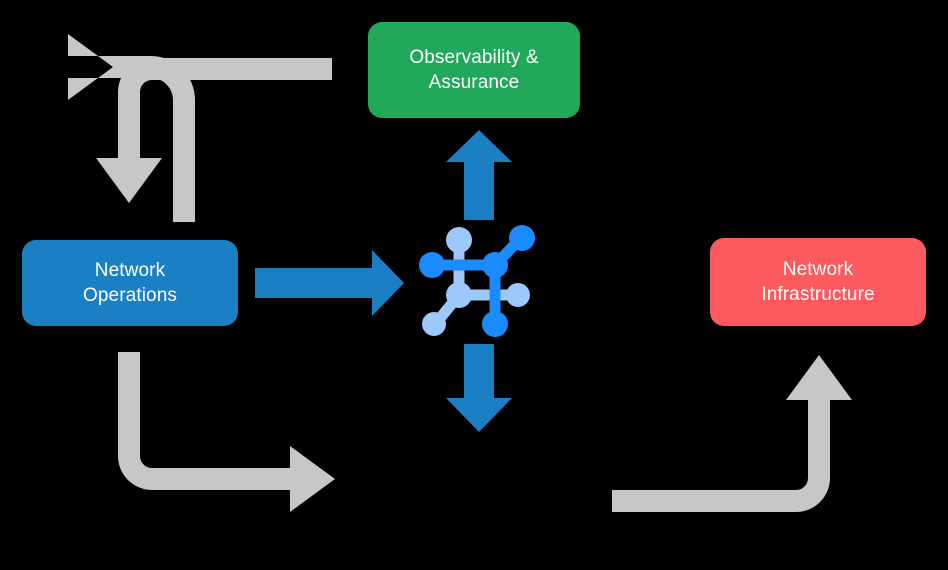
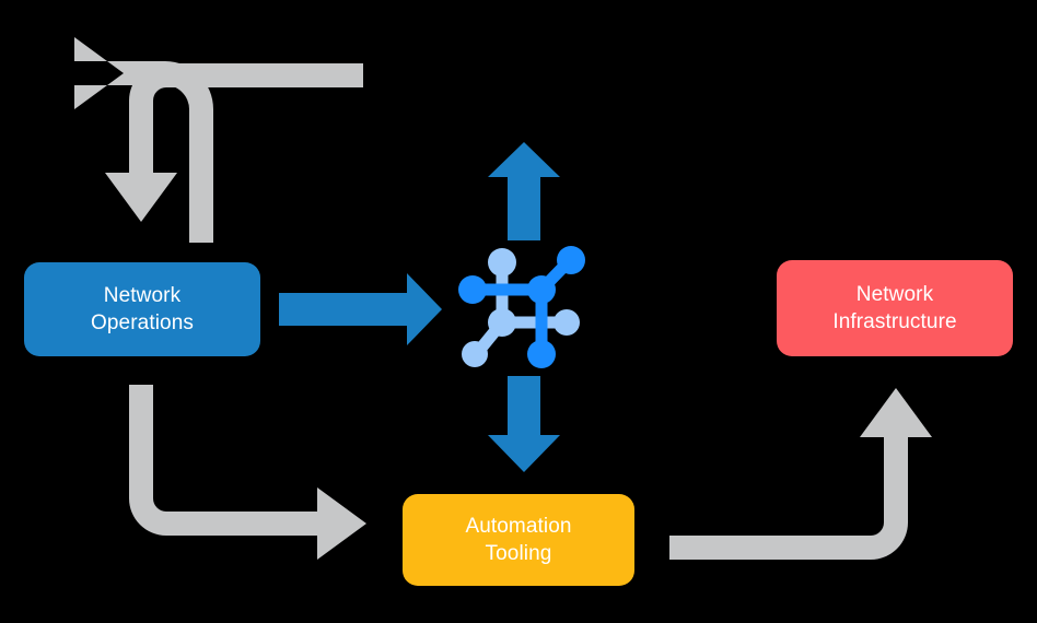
- Observability &
- Assurance
  Network
  Operations
  Network
  Infrastructure
+ Automation
+ Tooling
